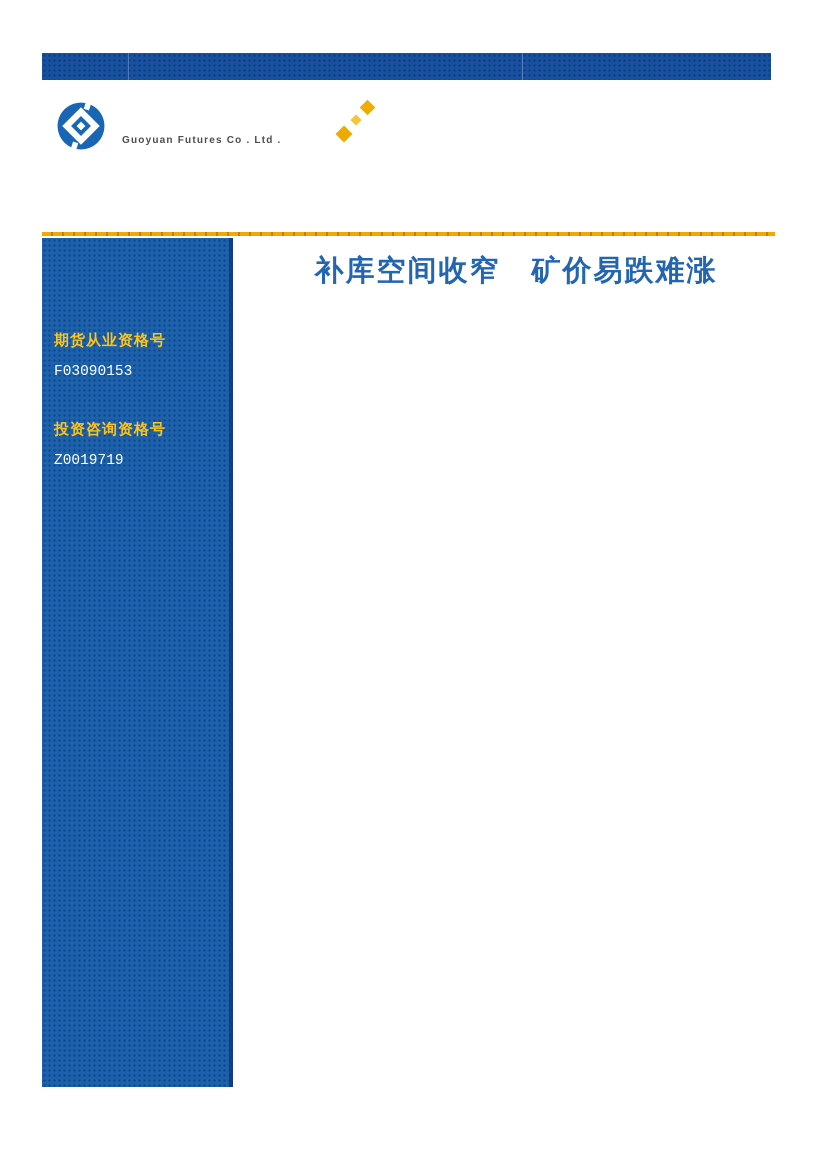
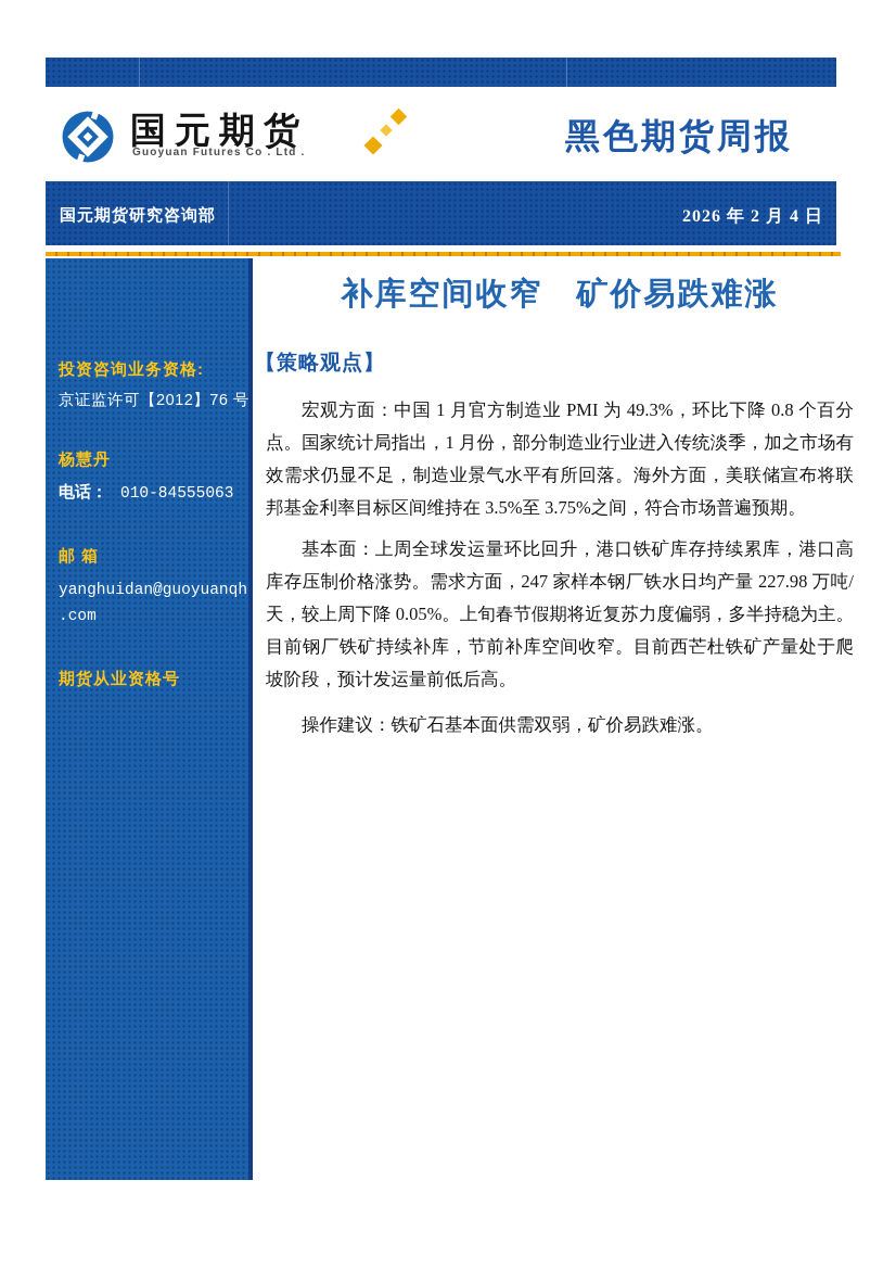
+ 国元期货
  Guoyuan Futures Co . Ltd .
+ 黑色期货周报
+ 国元期货研究咨询部
+ 2026 年 2 月 4 日
+ 投资咨询业务资格:
+ 京证监许可【2012】76 号
+ 杨慧丹
+ 电话：
+ 010-84555063
+ 邮 箱
+ yanghuidan@guoyuanqh
+ .com
  期货从业资格号
- F03090153
- 投资咨询资格号
- Z0019719
  补库空间收窄 矿价易跌难涨
+ 【策略观点】
+ 宏观方面：中国 1 月官方制造业 PMI 为 49.3%，环比下降 0.8 个百分点。国家统计局指出，1 月份，部分制造业行业进入传统淡季，加之市场有效需求仍显不足，制造业景气水平有所回落。海外方面，美联储宣布将联邦基金利率目标区间维持在 3.5%至 3.75%之间，符合市场普遍预期。
+ 基本面：上周全球发运量环比回升，港口铁矿库存持续累库，港口高库存压制价格涨势。需求方面，247 家样本钢厂铁水日均产量 227.98 万吨/天，较上周下降 0.05%。上旬春节假期将近复苏力度偏弱，多半持稳为主。目前钢厂铁矿持续补库，节前补库空间收窄。目前西芒杜铁矿产量处于爬坡阶段，预计发运量前低后高。
+ 操作建议：铁矿石基本面供需双弱，矿价易跌难涨。
